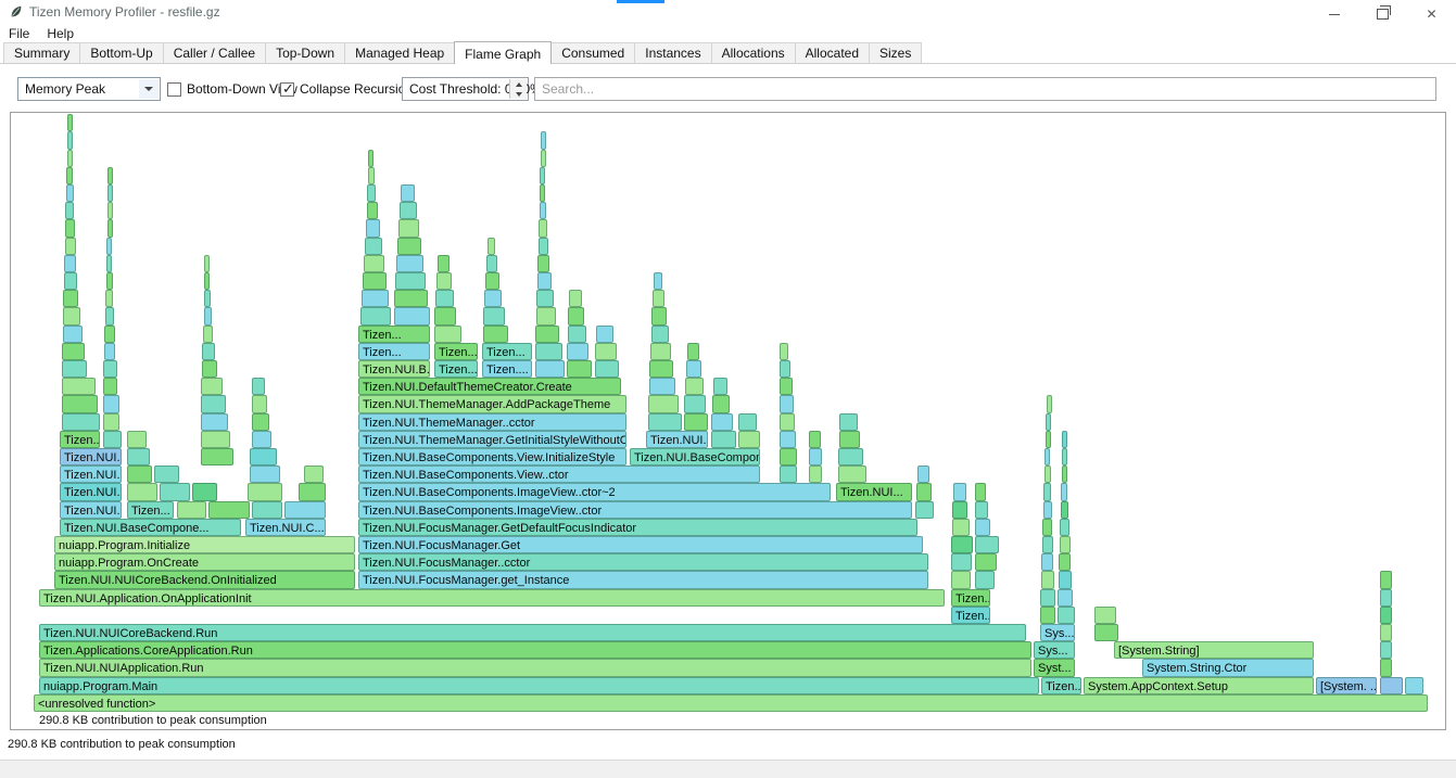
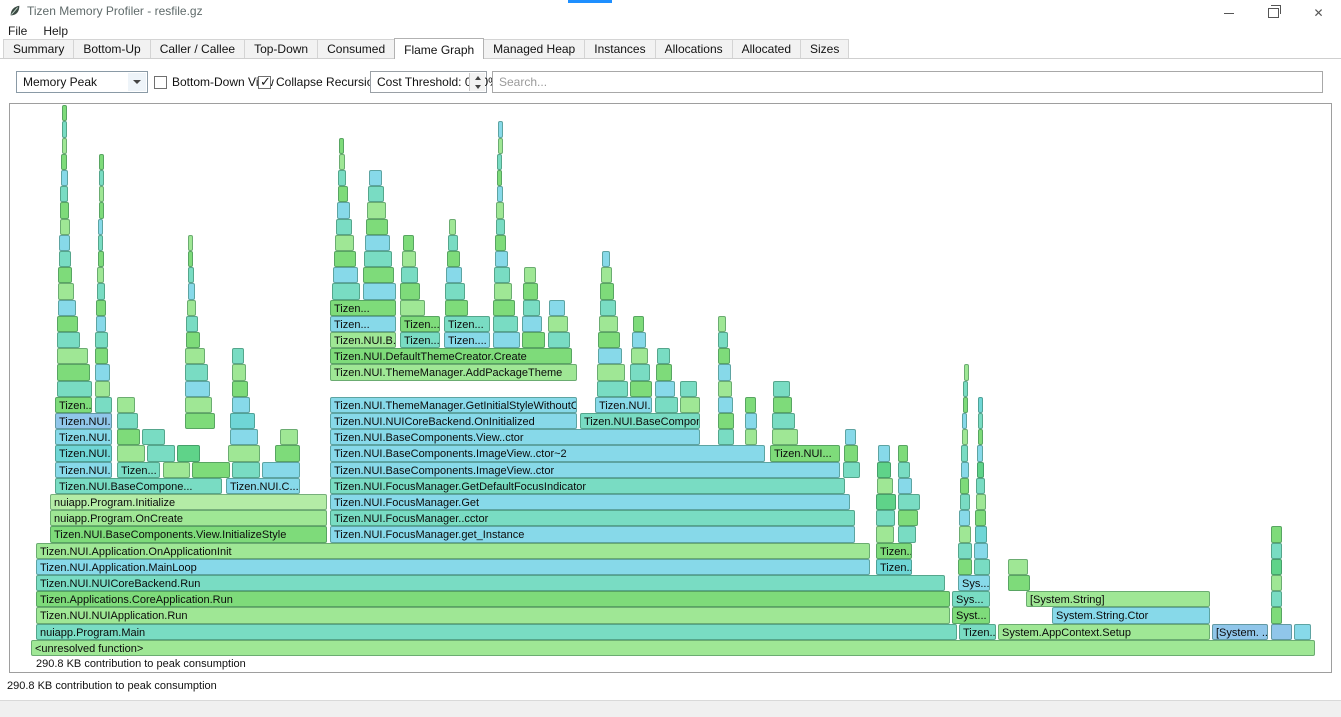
  Tizen Memory Profiler - resfile.gz
  File
  Help
  Summary
  Bottom-Up
  Caller / Callee
  Top-Down
- Managed Heap
+ Consumed
  Flame Graph
- Consumed
+ Managed Heap
  Instances
  Allocations
  Allocated
  Sizes
  Memory Peak
  Bottom-Down V
  Collapse Recursi
  Cost Threshold:
  Search...
  <unresolved function>
  nuiapp.Program.Main
  Tizen..
  System.AppContext.Setup
  [System. ..
  Tizen.NUI.NUIApplication.Run
  Syst...
  System.String.Ctor
  Tizen.Applications.CoreApplication.Run
  Sys...
  [System.String]
  Tizen.NUI.NUICoreBackend.Run
  Sys...
+ Tizen.NUI.Application.MainLoop
  Tizen..
  Tizen.NUI.Application.OnApplicationInit
  Tizen..
- Tizen.NUI.NUICoreBackend.OnInitialized
+ Tizen.NUI.BaseComponents.View.InitializeStyle
  Tizen.NUI.FocusManager.get_Instance
  nuiapp.Program.OnCreate
  Tizen.NUI.FocusManager..cctor
  nuiapp.Program.Initialize
  Tizen.NUI.FocusManager.Get
  Tizen.NUI.BaseCompone...
  Tizen.NUI.C...
  Tizen.NUI.FocusManager.GetDefaultFocusIndicator
  Tizen.NUI.
  Tizen...
  Tizen.NUI.BaseComponents.ImageView..ctor
  Tizen.NUI.
  Tizen.NUI.BaseComponents.ImageView..ctor~2
  Tizen.NUI...
  Tizen.NUI.
  Tizen.NUI.BaseComponents.View..ctor
  Tizen.NUI.
- Tizen.NUI.BaseComponents.View.InitializeStyle
+ Tizen.NUI.NUICoreBackend.OnInitialized
  Tizen.NUI.BaseCompon
  Tizen..
  Tizen.NUI.ThemeManager.GetInitialStyleWithoutC
  Tizen.NUI.
- Tizen.NUI.ThemeManager..cctor
  Tizen.NUI.ThemeManager.AddPackageTheme
  Tizen.NUI.DefaultThemeCreator.Create
  Tizen.NUI.B.
  Tizen...
  Tizen....
  Tizen...
  Tizen...
  Tizen...
  Tizen...
  290.8 KB contribution to peak consumption
  290.8 KB contribution to peak consumption
